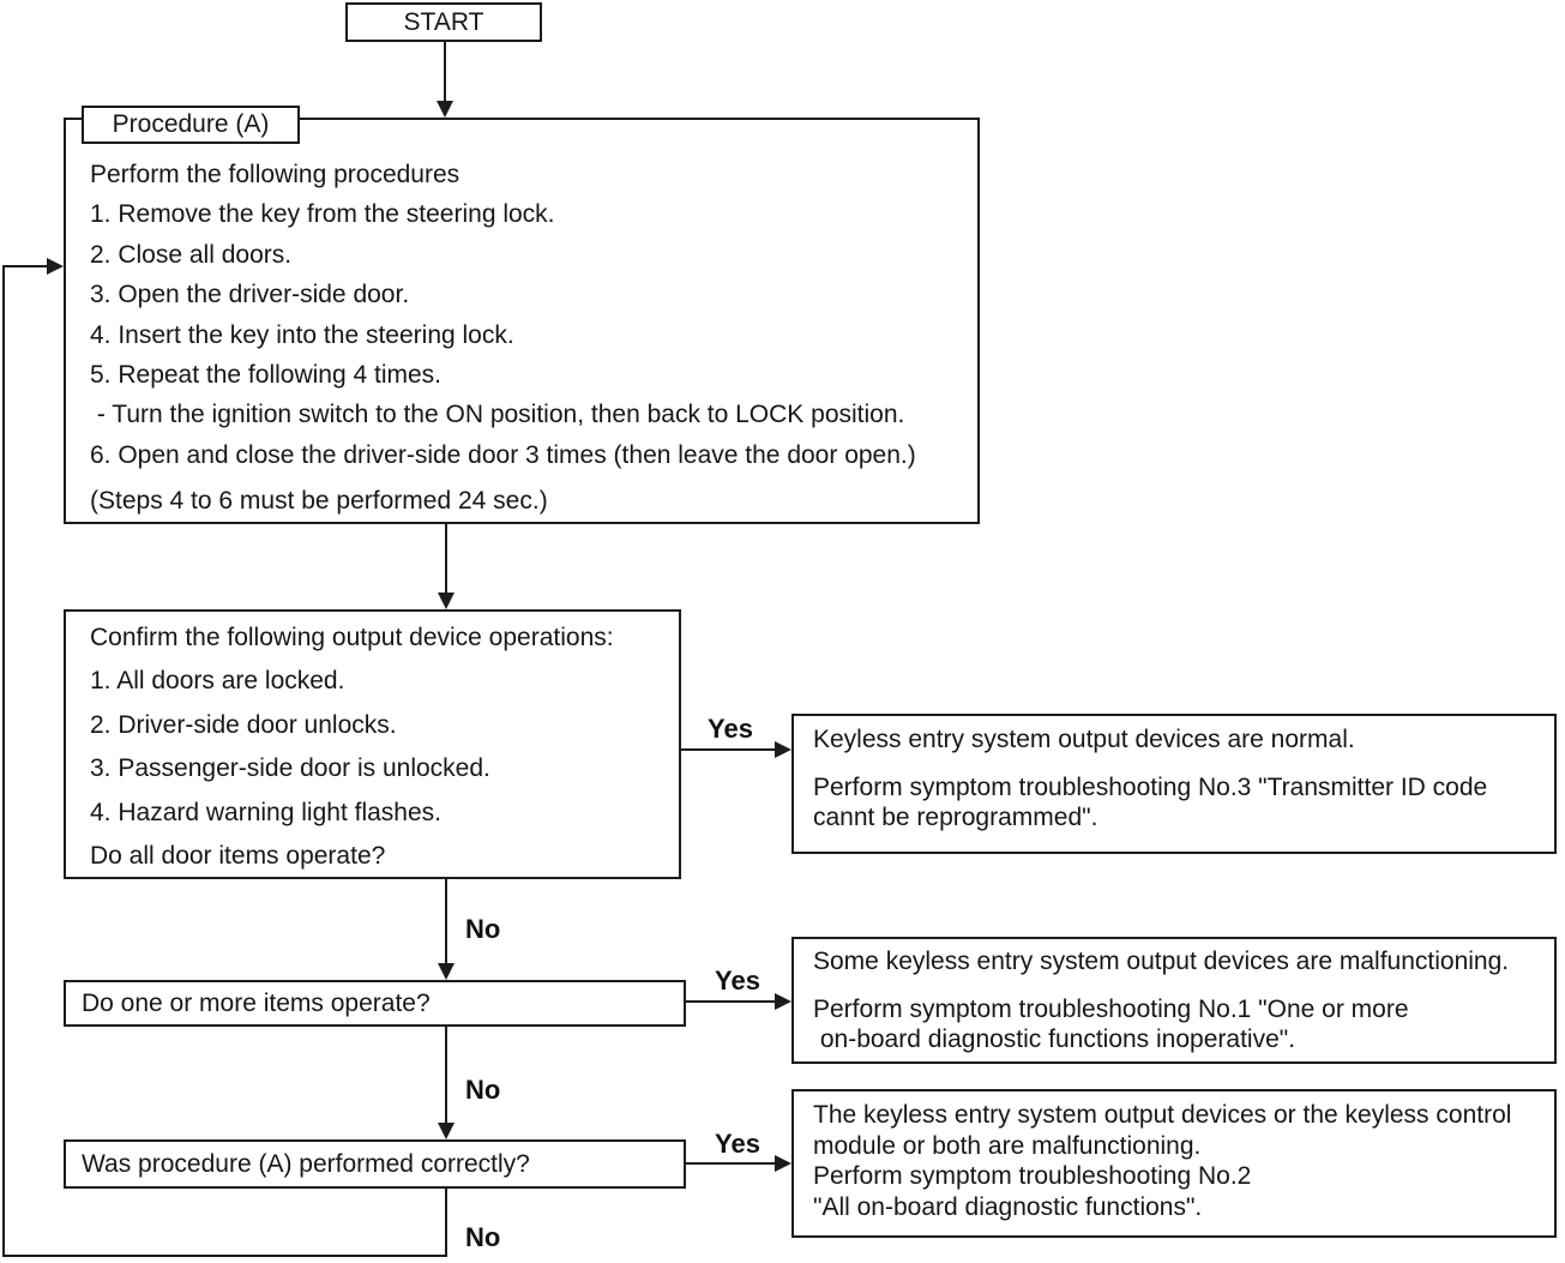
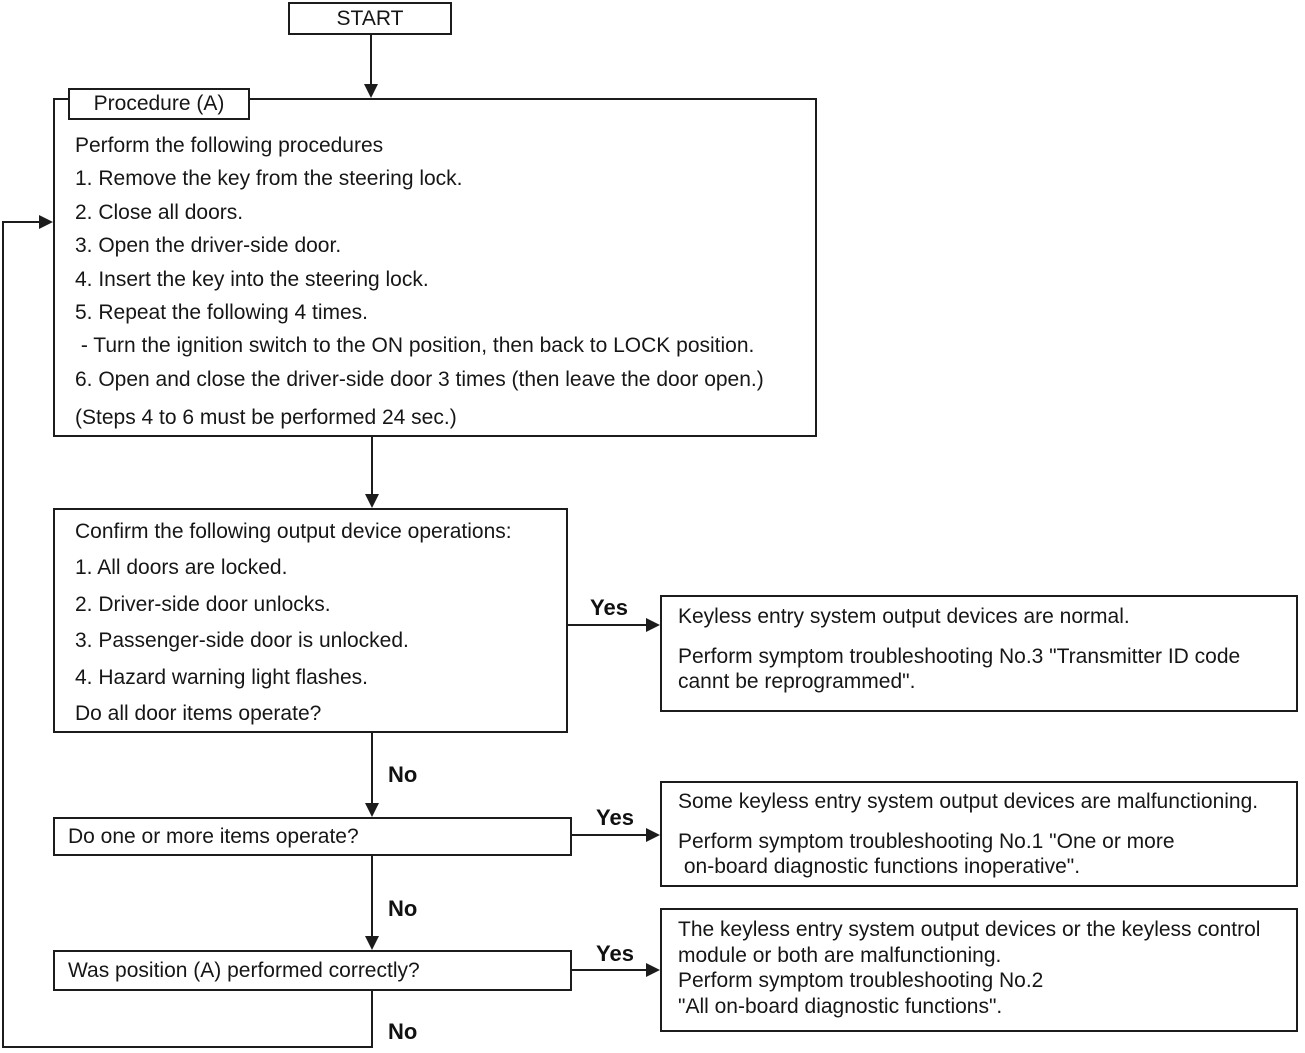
  Yes
  No
  Yes
  No
  Yes
  No
  START
  Procedure (A)
  Perform the following procedures
  1. Remove the key from the steering lock.
  2. Close all doors.
  3. Open the driver-side door.
  4. Insert the key into the steering lock.
  5. Repeat the following 4 times.
  - Turn the ignition switch to the ON position, then back to LOCK position.
  6. Open and close the driver-side door 3 times (then leave the door open.)
  (Steps 4 to 6 must be performed 24 sec.)
  Confirm the following output device operations:
  1. All doors are locked.
  2. Driver-side door unlocks.
  3. Passenger-side door is unlocked.
  4. Hazard warning light flashes.
  Do all door items operate?
  Do one or more items operate?
- Was procedure (A) performed correctly?
+ Was position (A) performed correctly?
  Keyless entry system output devices are normal.
  Perform symptom troubleshooting No.3 "Transmitter ID code
  cannt be reprogrammed".
  Some keyless entry system output devices are malfunctioning.
  Perform symptom troubleshooting No.1 "One or more
  on-board diagnostic functions inoperative".
  The keyless entry system output devices or the keyless control
  module or both are malfunctioning.
  Perform symptom troubleshooting No.2
  "All on-board diagnostic functions".
